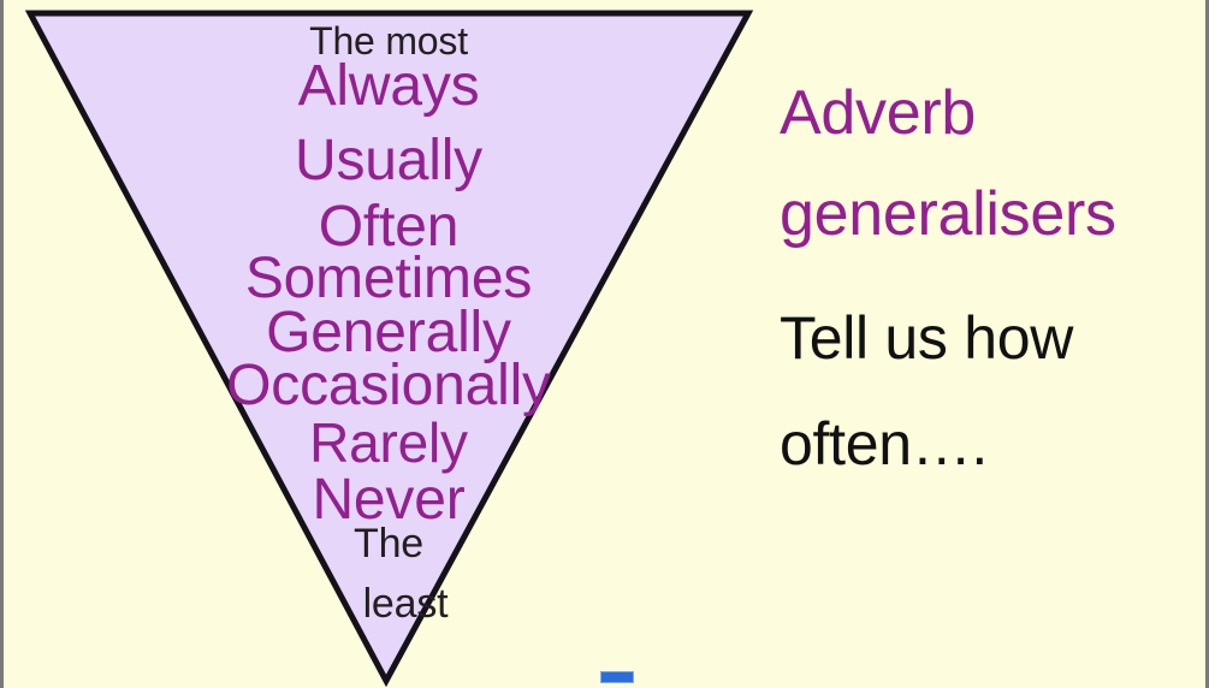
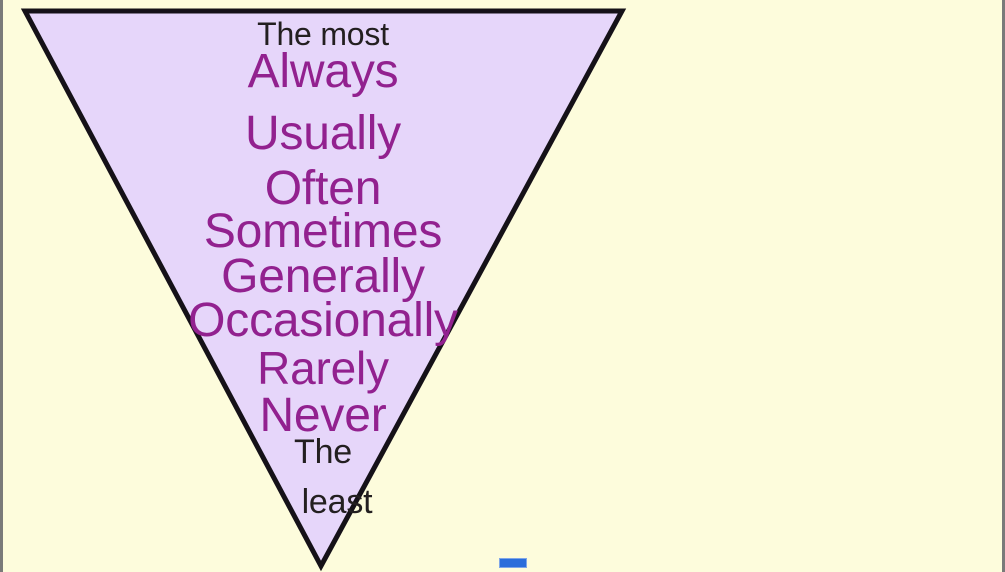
  The most
  Always
  Usually
  Often
  Sometimes
  Generally
  Occasionally
  Rarely
  Never
  The
  least
- Adverb
- generalisers
- Tell us how
- often….
